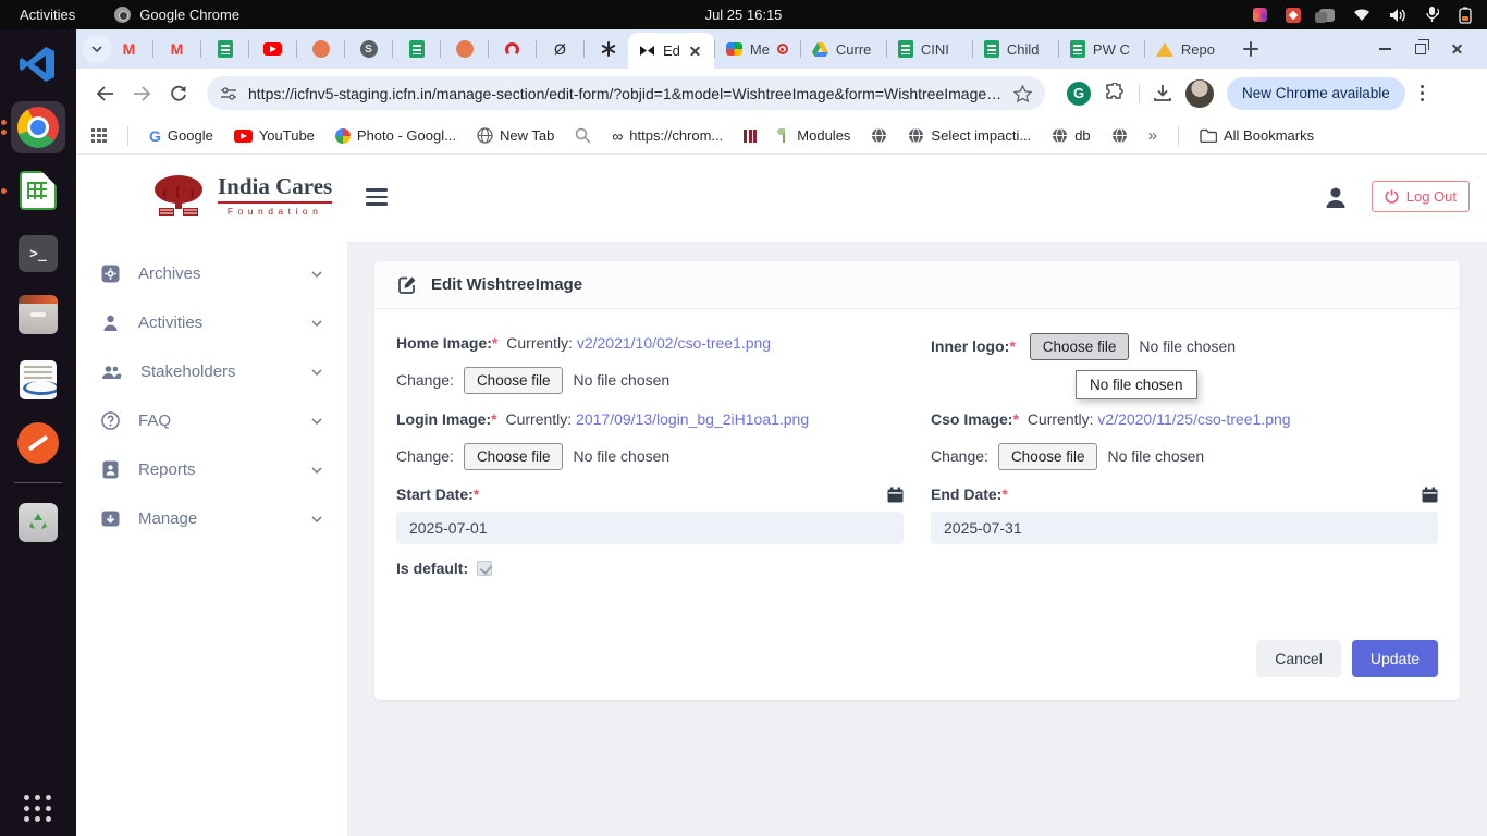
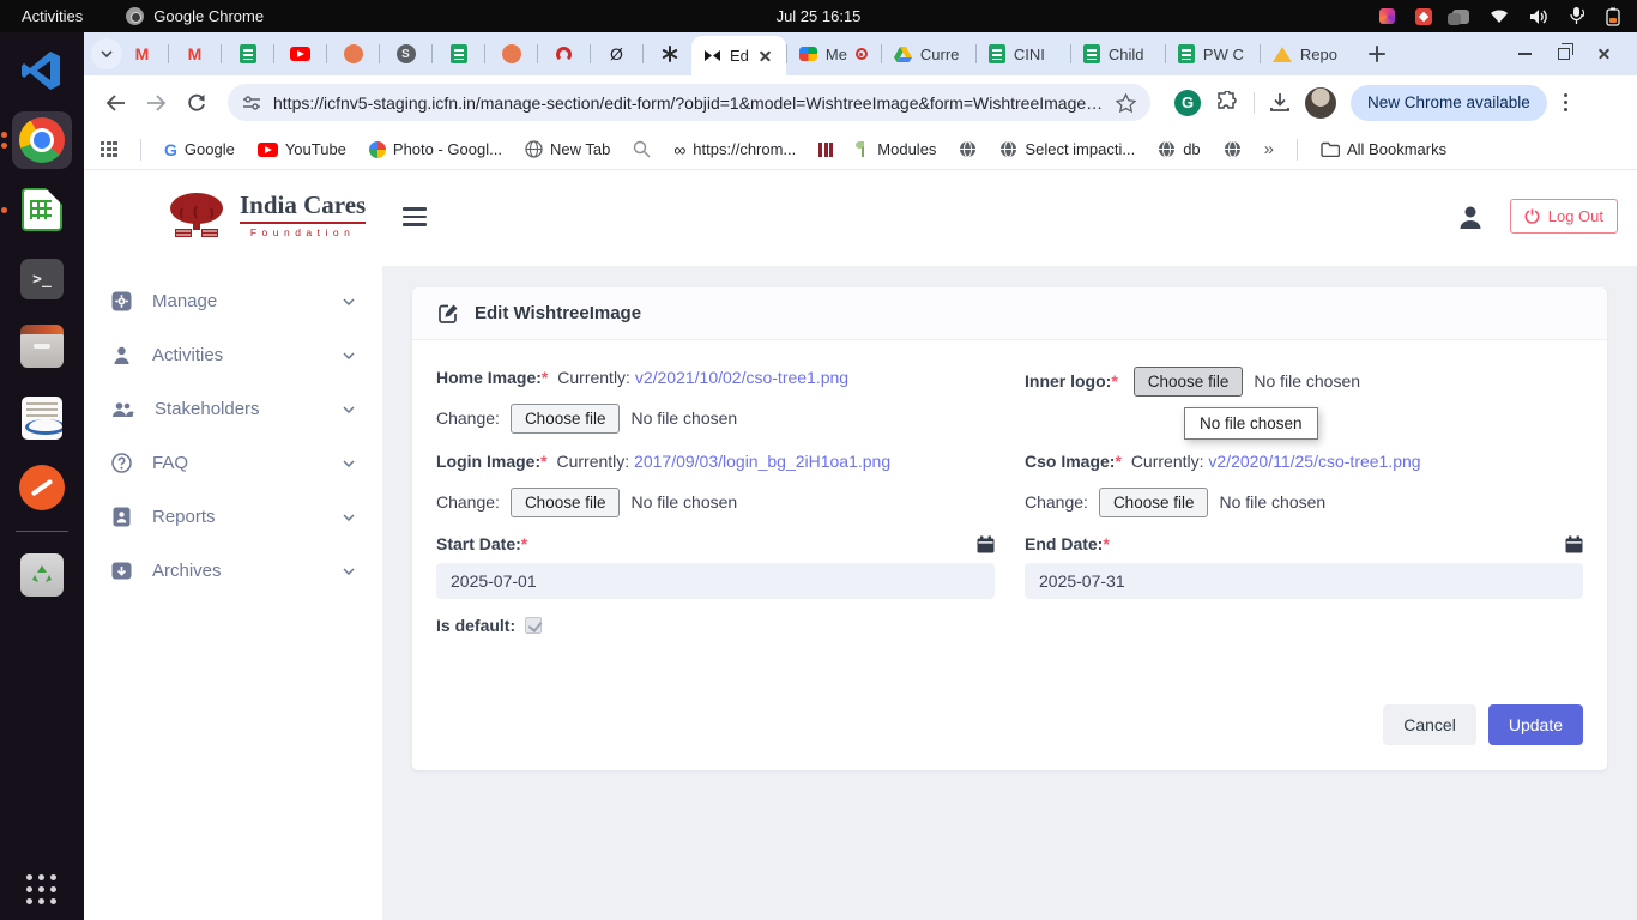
  Activities
  Google Chrome
  Jul 25 16:15
  >_
  M
  M
  S
  Ø
  Ed
  Me
  Curre
  CINI
  Child
  PW C
  Repo
  https://icfnv5-staging.icfn.in/manage-section/edit-form/?objid=1&model=WishtreeImage&form=WishtreeImage…
  G
  New Chrome available
  G
  Google
  YouTube
  Photo - Googl...
  New Tab
  ∞
  https://chrom...
  Modules
  Select impacti...
  db
  »
  All Bookmarks
  India Cares
  Foundation
  Log Out
- Archives
+ Manage
  Activities
  Stakeholders
  FAQ
  Reports
- Manage
+ Archives
  Edit WishtreeImage
  Home Image:* Currently: v2/2021/10/02/cso-tree1.png
  Change:
  Choose file
  No file chosen
- Login Image:* Currently: 2017/09/13/login_bg_2iH1oa1.png
+ Login Image:* Currently: 2017/09/03/login_bg_2iH1oa1.png
  Change:
  Choose file
  No file chosen
  Start Date:*
  2025-07-01
  Is default:
  Inner logo:*
  Choose file
  No file chosen
  Cso Image:* Currently: v2/2020/11/25/cso-tree1.png
  Change:
  Choose file
  No file chosen
  End Date:*
  2025-07-31
  No file chosen
  Cancel
  Update
